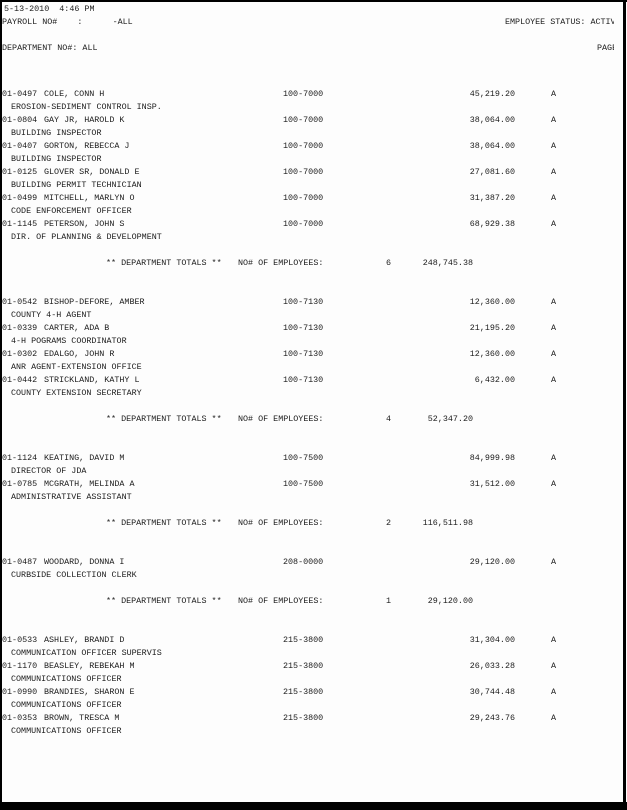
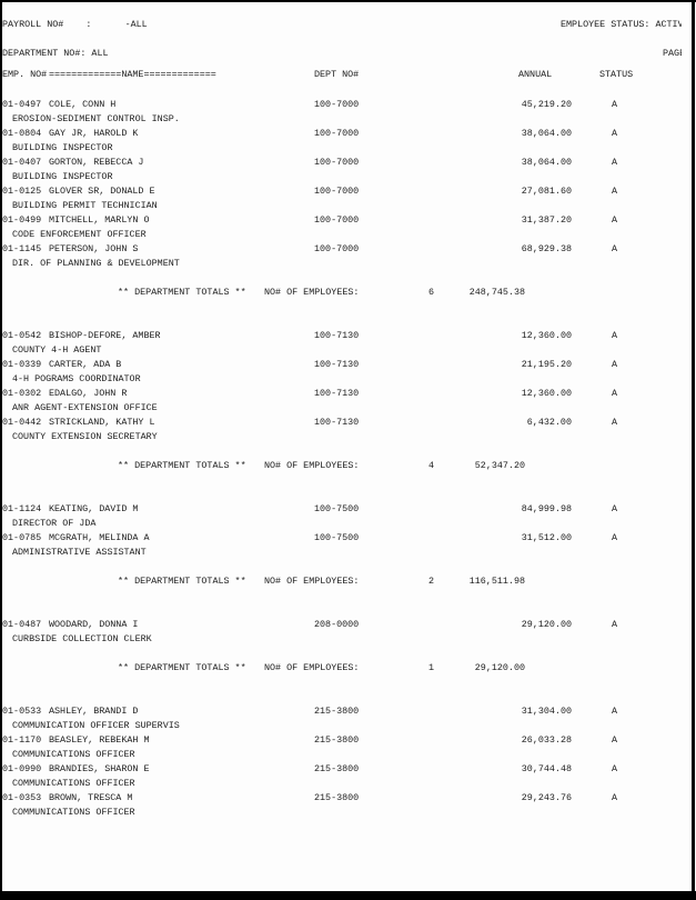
- 5-13-2010 4:46 PM
  PAYROLL NO# : -ALL
  EMPLOYEE STATUS: ACTIV
  DEPARTMENT NO#: ALL
  PAG
+ EMP. NO#
+ =============NAME=============
+ DEPT NO#
+ ANNUAL
+ STATUS
  01-0497
  COLE, CONN H
  100-7000
  45,219.20
  A
  EROSION-SEDIMENT CONTROL INSP.
  01-0804
  GAY JR, HAROLD K
  100-7000
  38,064.00
  A
  BUILDING INSPECTOR
  01-0407
  GORTON, REBECCA J
  100-7000
  38,064.00
  A
  BUILDING INSPECTOR
  01-0125
  GLOVER SR, DONALD E
  100-7000
  27,081.60
  A
  BUILDING PERMIT TECHNICIAN
  01-0499
  MITCHELL, MARLYN O
  100-7000
  31,387.20
  A
  CODE ENFORCEMENT OFFICER
  01-1145
  PETERSON, JOHN S
  100-7000
  68,929.38
  A
  DIR. OF PLANNING & DEVELOPMENT
  ** DEPARTMENT TOTALS **
  NO# OF EMPLOYEES:
  6
  248,745.38
  01-0542
  BISHOP-DEFORE, AMBER
  100-7130
  12,360.00
  A
  COUNTY 4-H AGENT
  01-0339
  CARTER, ADA B
  100-7130
  21,195.20
  A
  4-H POGRAMS COORDINATOR
  01-0302
  EDALGO, JOHN R
  100-7130
  12,360.00
  A
  ANR AGENT-EXTENSION OFFICE
  01-0442
  STRICKLAND, KATHY L
  100-7130
  6,432.00
  A
  COUNTY EXTENSION SECRETARY
  ** DEPARTMENT TOTALS **
  NO# OF EMPLOYEES:
  4
  52,347.20
  01-1124
  KEATING, DAVID M
  100-7500
  84,999.98
  A
  DIRECTOR OF JDA
  01-0785
  MCGRATH, MELINDA A
  100-7500
  31,512.00
  A
  ADMINISTRATIVE ASSISTANT
  ** DEPARTMENT TOTALS **
  NO# OF EMPLOYEES:
  2
  116,511.98
  01-0487
  WOODARD, DONNA I
  208-0000
  29,120.00
  A
  CURBSIDE COLLECTION CLERK
  ** DEPARTMENT TOTALS **
  NO# OF EMPLOYEES:
  1
  29,120.00
  01-0533
  ASHLEY, BRANDI D
  215-3800
  31,304.00
  A
  COMMUNICATION OFFICER SUPERVIS
  01-1170
  BEASLEY, REBEKAH M
  215-3800
  26,033.28
  A
  COMMUNICATIONS OFFICER
  01-0990
  BRANDIES, SHARON E
  215-3800
  30,744.48
  A
  COMMUNICATIONS OFFICER
  01-0353
  BROWN, TRESCA M
  215-3800
  29,243.76
  A
  COMMUNICATIONS OFFICER
